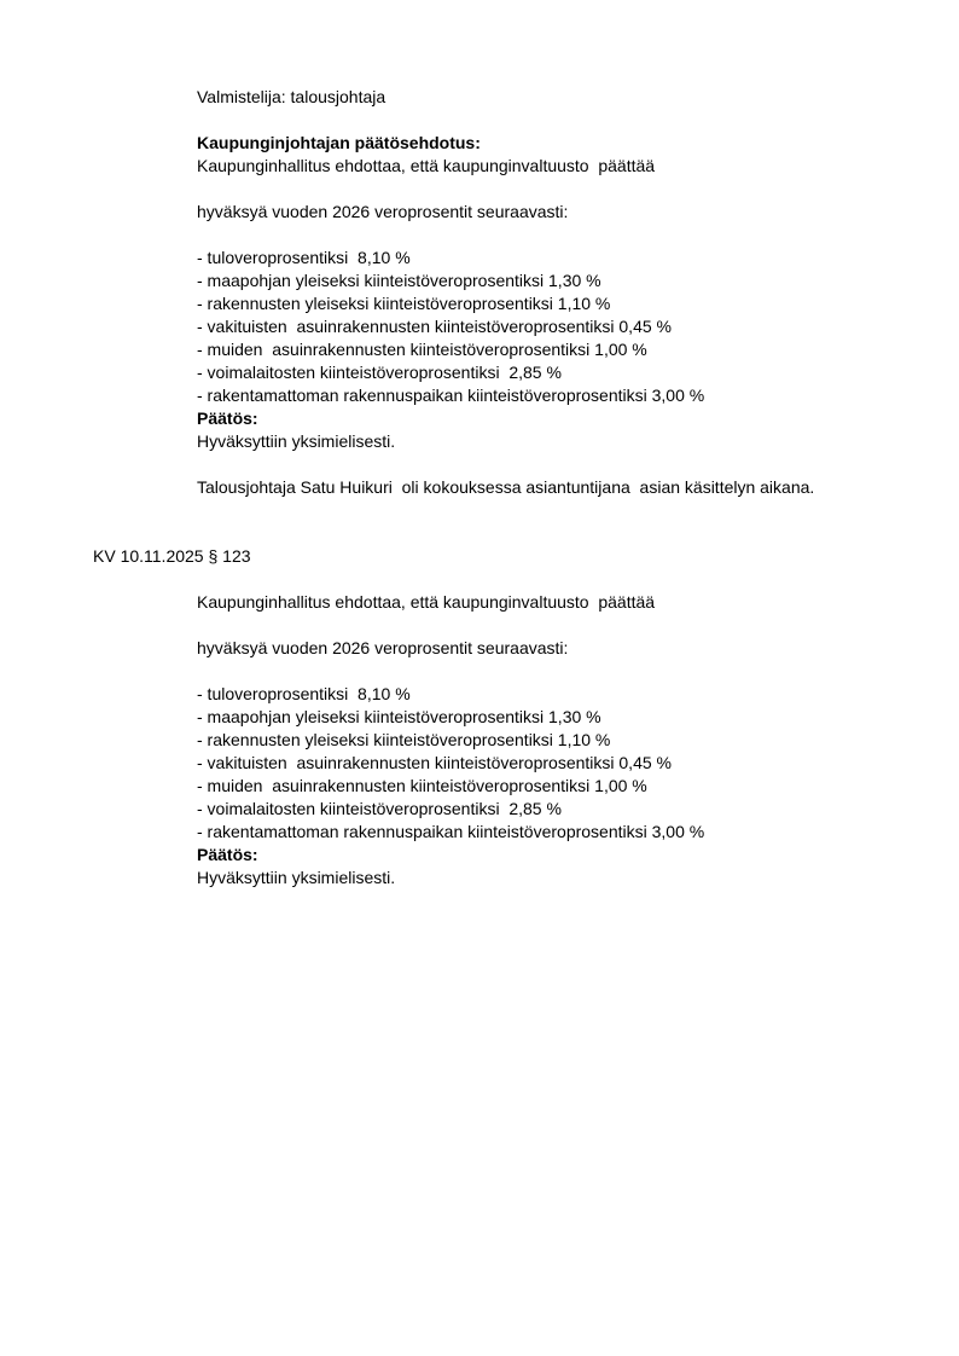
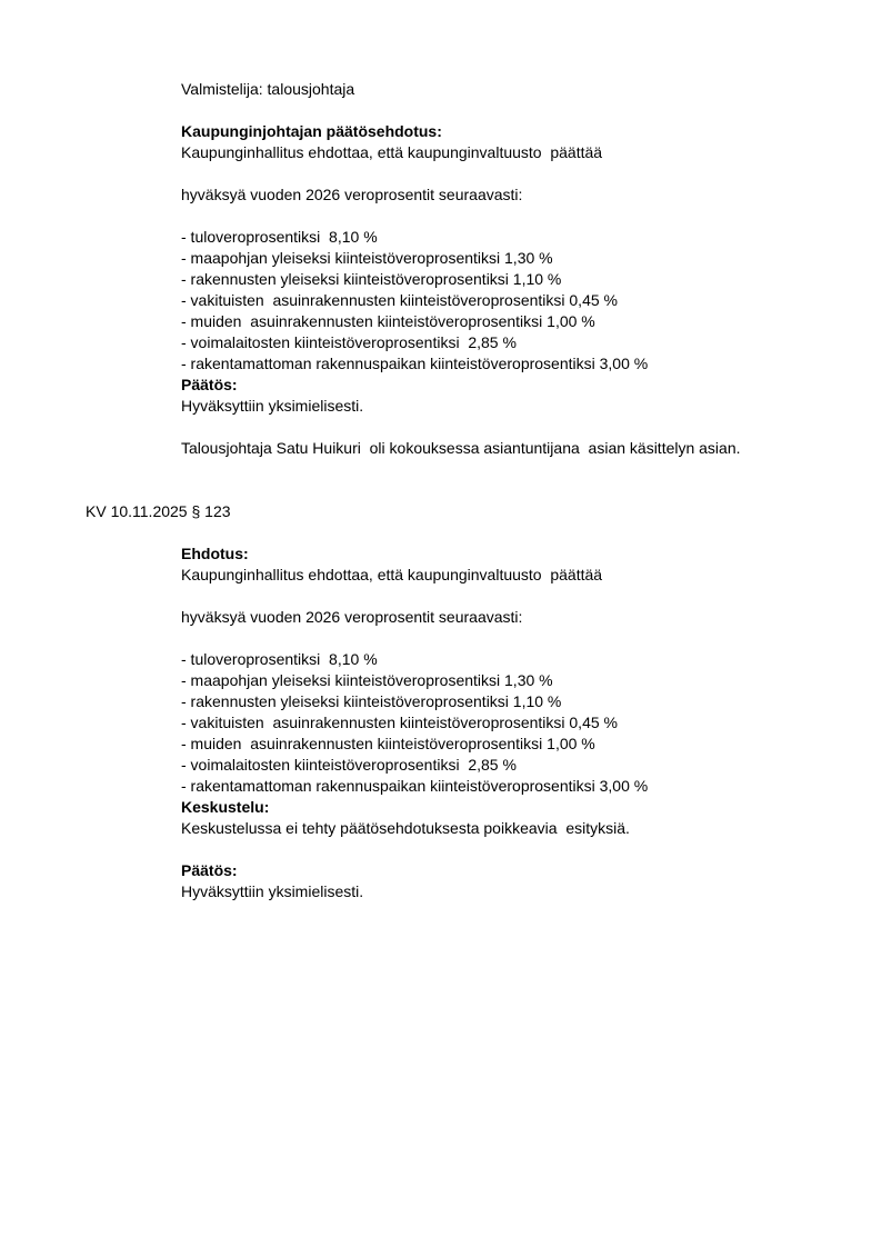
  Valmistelija: talousjohtaja
  Kaupunginjohtajan päätösehdotus:
  Kaupunginhallitus ehdottaa, että kaupunginvaltuusto päättää
  hyväksyä vuoden 2026 veroprosentit seuraavasti:
  - tuloveroprosentiksi 8,10 %
  - maapohjan yleiseksi kiinteistöveroprosentiksi 1,30 %
  - rakennusten yleiseksi kiinteistöveroprosentiksi 1,10 %
  - vakituisten asuinrakennusten kiinteistöveroprosentiksi 0,45 %
  - muiden asuinrakennusten kiinteistöveroprosentiksi 1,00 %
  - voimalaitosten kiinteistöveroprosentiksi 2,85 %
  - rakentamattoman rakennuspaikan kiinteistöveroprosentiksi 3,00 %
  Päätös:
  Hyväksyttiin yksimielisesti.
- Talousjohtaja Satu Huikuri oli kokouksessa asiantuntijana asian käsittelyn aikana.
+ Talousjohtaja Satu Huikuri oli kokouksessa asiantuntijana asian käsittelyn asian.
  KV 10.11.2025 § 123
+ Ehdotus:
  Kaupunginhallitus ehdottaa, että kaupunginvaltuusto päättää
  hyväksyä vuoden 2026 veroprosentit seuraavasti:
  - tuloveroprosentiksi 8,10 %
  - maapohjan yleiseksi kiinteistöveroprosentiksi 1,30 %
  - rakennusten yleiseksi kiinteistöveroprosentiksi 1,10 %
  - vakituisten asuinrakennusten kiinteistöveroprosentiksi 0,45 %
  - muiden asuinrakennusten kiinteistöveroprosentiksi 1,00 %
  - voimalaitosten kiinteistöveroprosentiksi 2,85 %
  - rakentamattoman rakennuspaikan kiinteistöveroprosentiksi 3,00 %
+ Keskustelu:
+ Keskustelussa ei tehty päätösehdotuksesta poikkeavia esityksiä.
  Päätös:
  Hyväksyttiin yksimielisesti.
